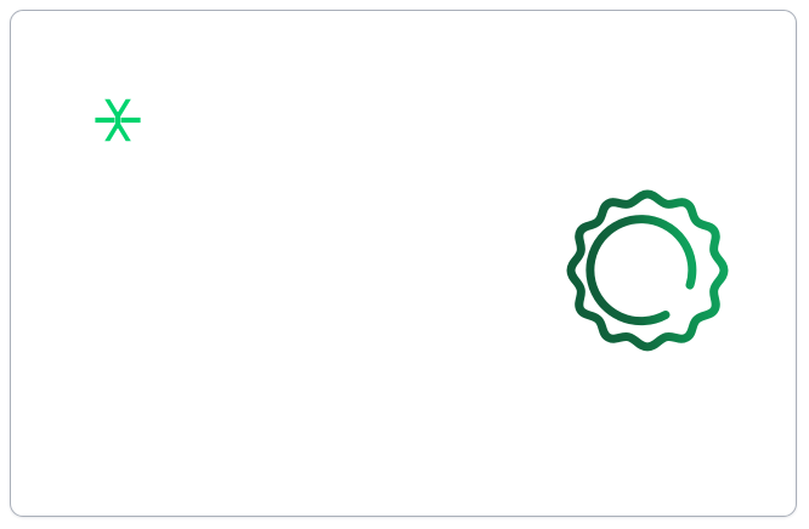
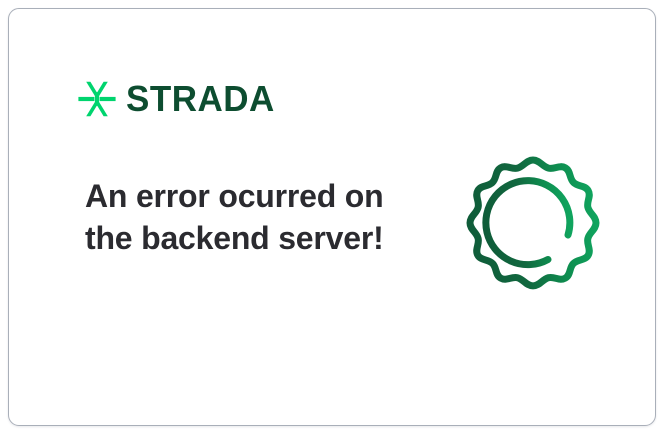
+ STRADA
+ An error ocurred on the backend server!
